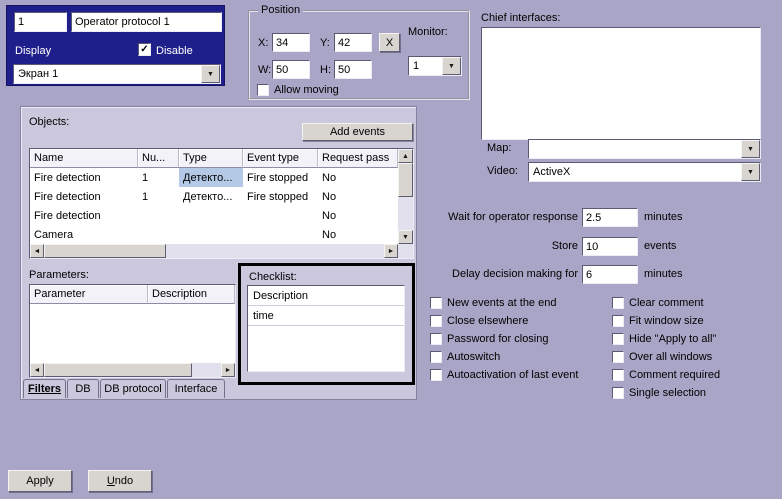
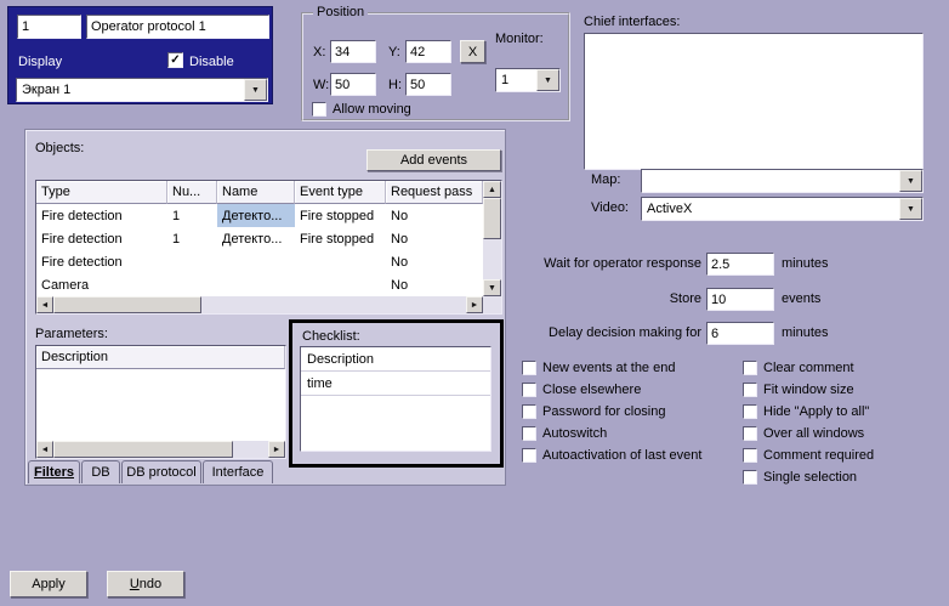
  1
  Operator protocol 1
  Display
  ✓
  Disable
  Экран 1
  Position
  X:
  34
  Y:
  42
  X
  Monitor:
  1
  W:
  50
  H:
  50
  Allow moving
  Chief interfaces:
  Map:
  Video:
  ActiveX
  Wait for operator response
  2.5
  minutes
  Store
  10
  events
  Delay decision making for
  6
  minutes
  New events at the end
  Close elsewhere
  Password for closing
  Autoswitch
  Autoactivation of last event
  Clear comment
  Fit window size
  Hide "Apply to all"
  Over all windows
  Comment required
  Single selection
  Objects:
  Add events
- Name
+ Type
  Nu...
- Type
+ Name
  Event type
  Request pass
  Fire detection
  1
  Детекто...
  Fire stopped
  No
  Fire detection
  1
  Детекто...
  Fire stopped
  No
  Fire detection
  No
  Camera
  No
  Parameters:
- Parameter
  Description
  Filters
  DB
  DB protocol
  Interface
  Checklist:
  Description
  time
  Apply
  Undo
